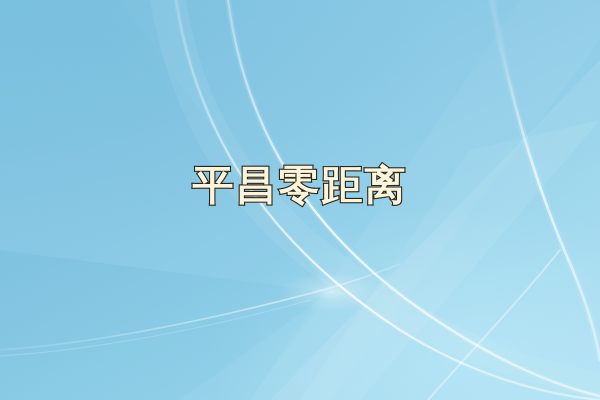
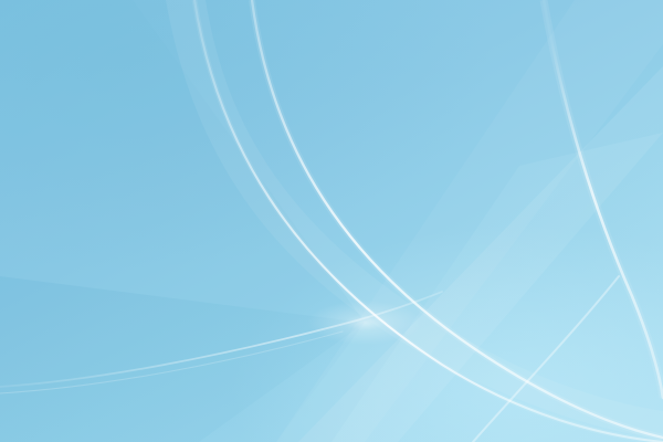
- 平昌零距离
